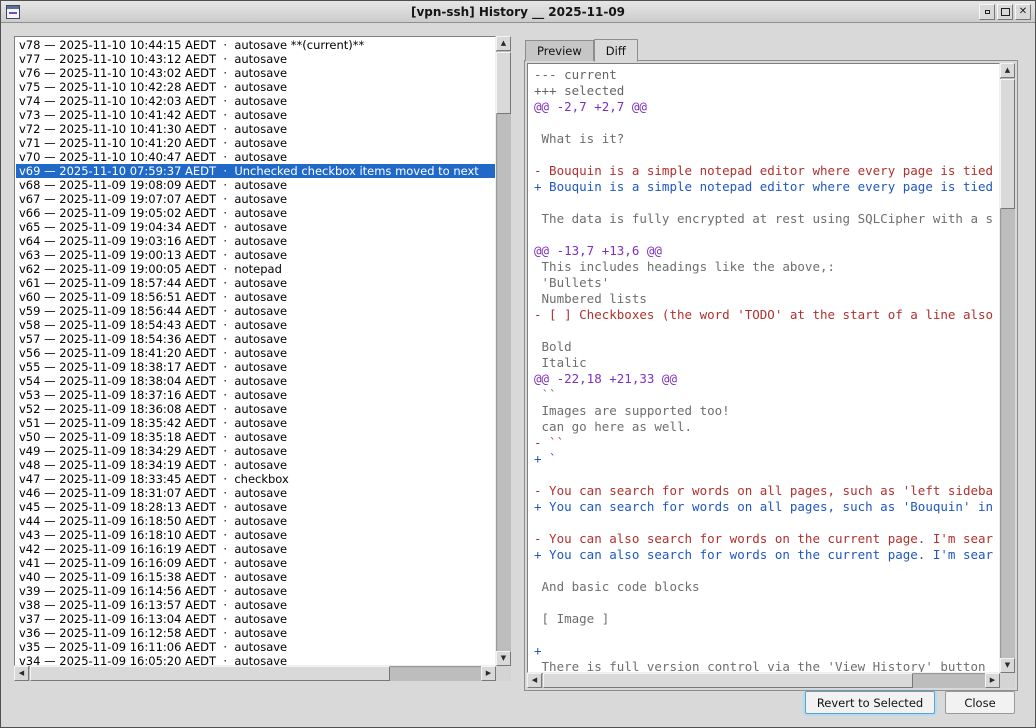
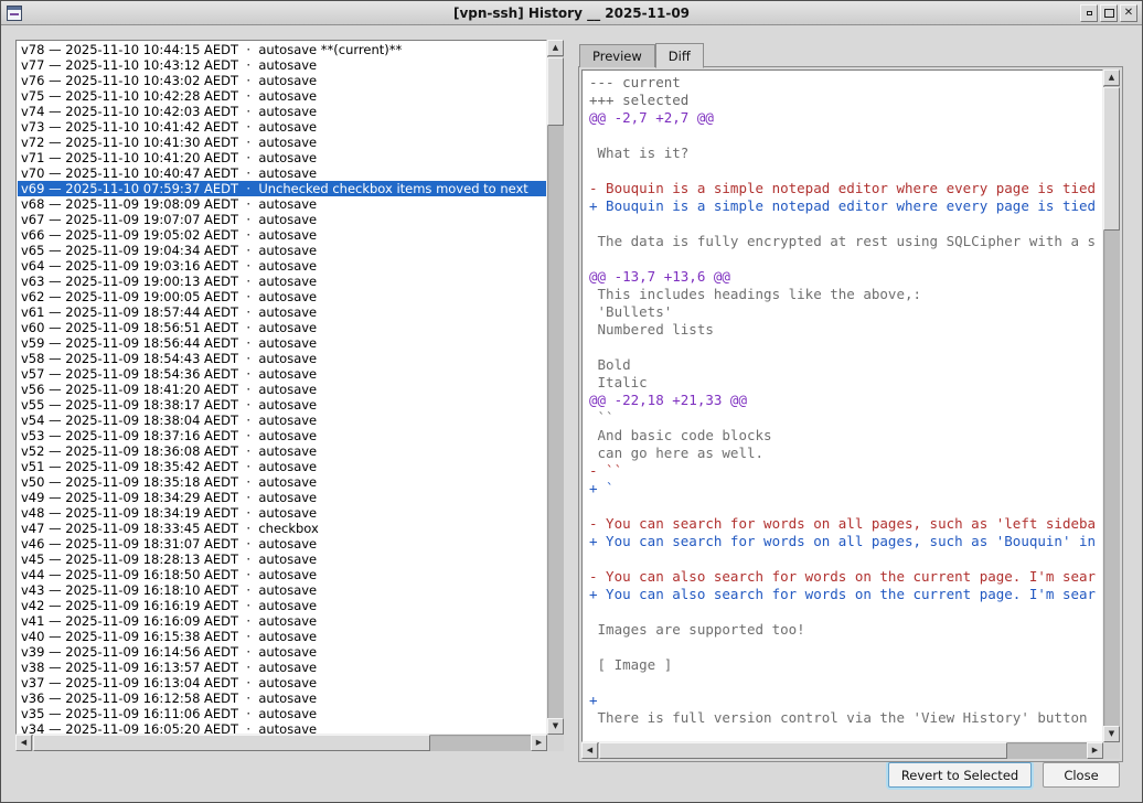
  [vpn-ssh] History __ 2025-11-09
  ✕
  v78 — 2025-11-10 10:44:15 AEDT · autosave **(current)**
  v77 — 2025-11-10 10:43:12 AEDT · autosave
  v76 — 2025-11-10 10:43:02 AEDT · autosave
  v75 — 2025-11-10 10:42:28 AEDT · autosave
  v74 — 2025-11-10 10:42:03 AEDT · autosave
  v73 — 2025-11-10 10:41:42 AEDT · autosave
  v72 — 2025-11-10 10:41:30 AEDT · autosave
  v71 — 2025-11-10 10:41:20 AEDT · autosave
  v70 — 2025-11-10 10:40:47 AEDT · autosave
  v69 — 2025-11-10 07:59:37 AEDT · Unchecked checkbox items moved to next
  v68 — 2025-11-09 19:08:09 AEDT · autosave
  v67 — 2025-11-09 19:07:07 AEDT · autosave
  v66 — 2025-11-09 19:05:02 AEDT · autosave
  v65 — 2025-11-09 19:04:34 AEDT · autosave
  v64 — 2025-11-09 19:03:16 AEDT · autosave
  v63 — 2025-11-09 19:00:13 AEDT · autosave
- v62 — 2025-11-09 19:00:05 AEDT · notepad
+ v62 — 2025-11-09 19:00:05 AEDT · autosave
  v61 — 2025-11-09 18:57:44 AEDT · autosave
  v60 — 2025-11-09 18:56:51 AEDT · autosave
  v59 — 2025-11-09 18:56:44 AEDT · autosave
  v58 — 2025-11-09 18:54:43 AEDT · autosave
  v57 — 2025-11-09 18:54:36 AEDT · autosave
  v56 — 2025-11-09 18:41:20 AEDT · autosave
  v55 — 2025-11-09 18:38:17 AEDT · autosave
  v54 — 2025-11-09 18:38:04 AEDT · autosave
  v53 — 2025-11-09 18:37:16 AEDT · autosave
  v52 — 2025-11-09 18:36:08 AEDT · autosave
  v51 — 2025-11-09 18:35:42 AEDT · autosave
  v50 — 2025-11-09 18:35:18 AEDT · autosave
  v49 — 2025-11-09 18:34:29 AEDT · autosave
  v48 — 2025-11-09 18:34:19 AEDT · autosave
  v47 — 2025-11-09 18:33:45 AEDT · checkbox
  v46 — 2025-11-09 18:31:07 AEDT · autosave
  v45 — 2025-11-09 18:28:13 AEDT · autosave
  v44 — 2025-11-09 16:18:50 AEDT · autosave
  v43 — 2025-11-09 16:18:10 AEDT · autosave
  v42 — 2025-11-09 16:16:19 AEDT · autosave
  v41 — 2025-11-09 16:16:09 AEDT · autosave
  v40 — 2025-11-09 16:15:38 AEDT · autosave
  v39 — 2025-11-09 16:14:56 AEDT · autosave
  v38 — 2025-11-09 16:13:57 AEDT · autosave
  v37 — 2025-11-09 16:13:04 AEDT · autosave
  v36 — 2025-11-09 16:12:58 AEDT · autosave
  v35 — 2025-11-09 16:11:06 AEDT · autosave
  v34 — 2025-11-09 16:05:20 AEDT · autosave
  ▲
  ▼
  ◀
  ▶
  Preview
  Diff
  --- current
  +++ selected
  @@ -2,7 +2,7 @@
  What is it?
  - Bouquin is a simple notepad editor where every page is tied
  + Bouquin is a simple notepad editor where every page is tied
  The data is fully encrypted at rest using SQLCipher with a s
  @@ -13,7 +13,6 @@
  This includes headings like the above,:
  'Bullets'
  Numbered lists
- - [ ] Checkboxes (the word 'TODO' at the start of a line also
  Bold
  Italic
  @@ -22,18 +21,33 @@
  ``
- Images are supported too!
+ And basic code blocks
  can go here as well.
  - ``
  + `
  - You can search for words on all pages, such as 'left sideba
  + You can search for words on all pages, such as 'Bouquin' in
  - You can also search for words on the current page. I'm sear
  + You can also search for words on the current page. I'm sear
- And basic code blocks
+ Images are supported too!
  [ Image ]
  +
  There is full version control via the 'View History' button
  ▲
  ▼
  ◀
  ▶
  Revert to Selected
  Close
